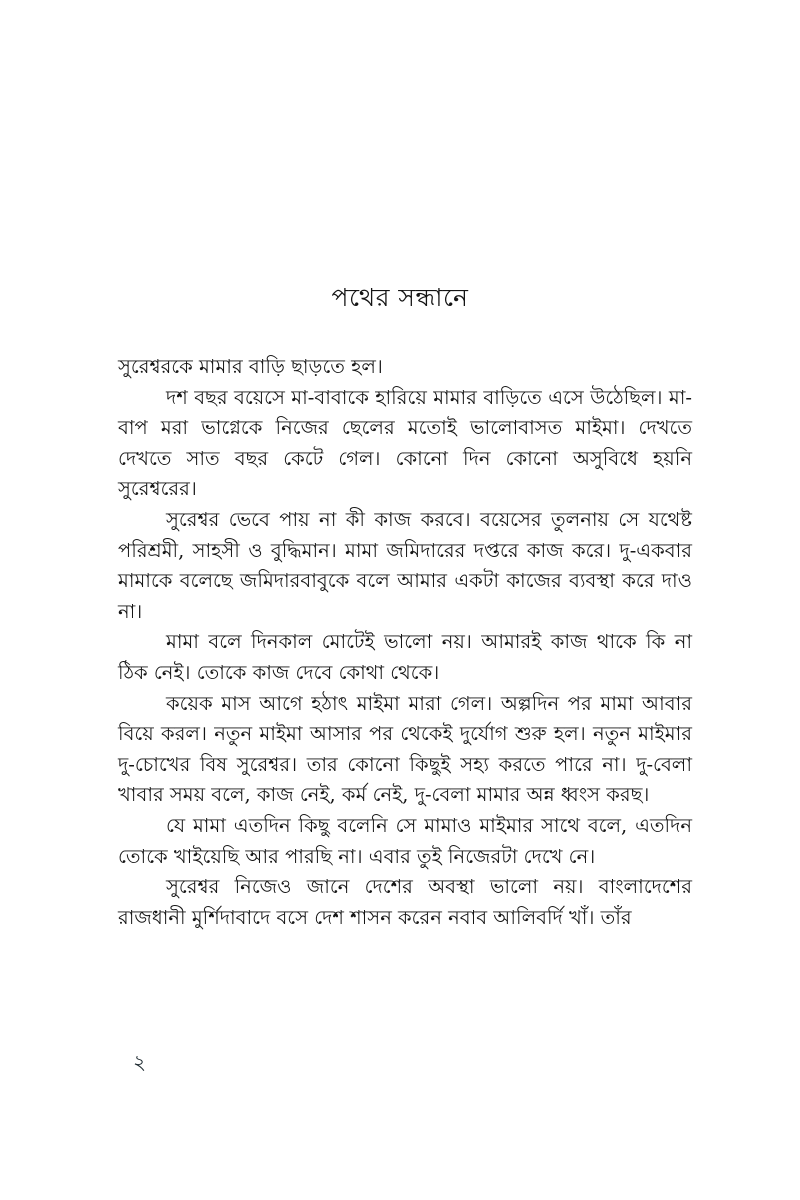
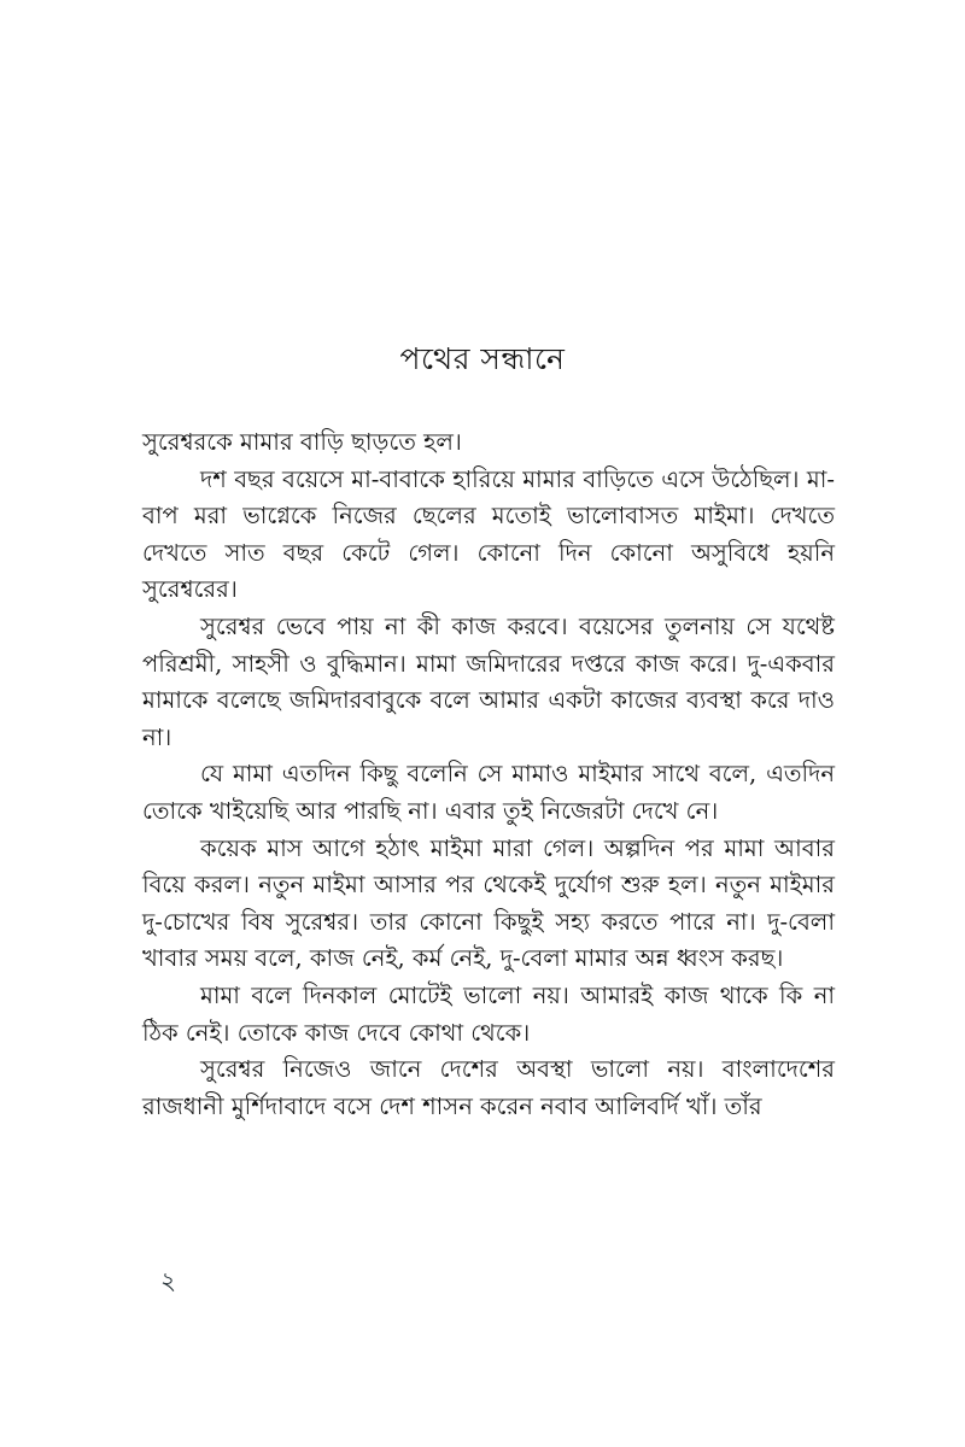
  পথের সন্ধানে
  সুরেশ্বরকে মামার বাড়ি ছাড়তে হল।
  দশ বছর বয়েসে মা-বাবাকে হারিয়ে মামার বাড়িতে এসে উঠেছিল। মা-বাপ মরা ভাগ্নেকে নিজের ছেলের মতোই ভালোবাসত মাইমা। দেখতে দেখতে সাত বছর কেটে গেল। কোনো দিন কোনো অসুবিধে হয়নি সুরেশ্বরের।
  সুরেশ্বর ভেবে পায় না কী কাজ করবে। বয়েসের তুলনায় সে যথেষ্ট পরিশ্রমী, সাহসী ও বুদ্ধিমান। মামা জমিদারের দপ্তরে কাজ করে। দু-একবার মামাকে বলেছে জমিদারবাবুকে বলে আমার একটা কাজের ব্যবস্থা করে দাও না।
- মামা বলে দিনকাল মোটেই ভালো নয়। আমারই কাজ থাকে কি না ঠিক নেই। তোকে কাজ দেবে কোথা থেকে।
+ যে মামা এতদিন কিছু বলেনি সে মামাও মাইমার সাথে বলে, এতদিন তোকে খাইয়েছি আর পারছি না। এবার তুই নিজেরটা দেখে নে।
  কয়েক মাস আগে হঠাৎ মাইমা মারা গেল। অল্পদিন পর মামা আবার বিয়ে করল। নতুন মাইমা আসার পর থেকেই দুর্যোগ শুরু হল। নতুন মাইমার দু-চোখের বিষ সুরেশ্বর। তার কোনো কিছুই সহ্য করতে পারে না। দু-বেলা খাবার সময় বলে, কাজ নেই, কর্ম নেই, দু-বেলা মামার অন্ন ধ্বংস করছ।
- যে মামা এতদিন কিছু বলেনি সে মামাও মাইমার সাথে বলে, এতদিন তোকে খাইয়েছি আর পারছি না। এবার তুই নিজেরটা দেখে নে।
+ মামা বলে দিনকাল মোটেই ভালো নয়। আমারই কাজ থাকে কি না ঠিক নেই। তোকে কাজ দেবে কোথা থেকে।
  সুরেশ্বর নিজেও জানে দেশের অবস্থা ভালো নয়। বাংলাদেশের রাজধানী মুর্শিদাবাদে বসে দেশ শাসন করেন নবাব আলিবর্দি খাঁ। তাঁর
  ২
